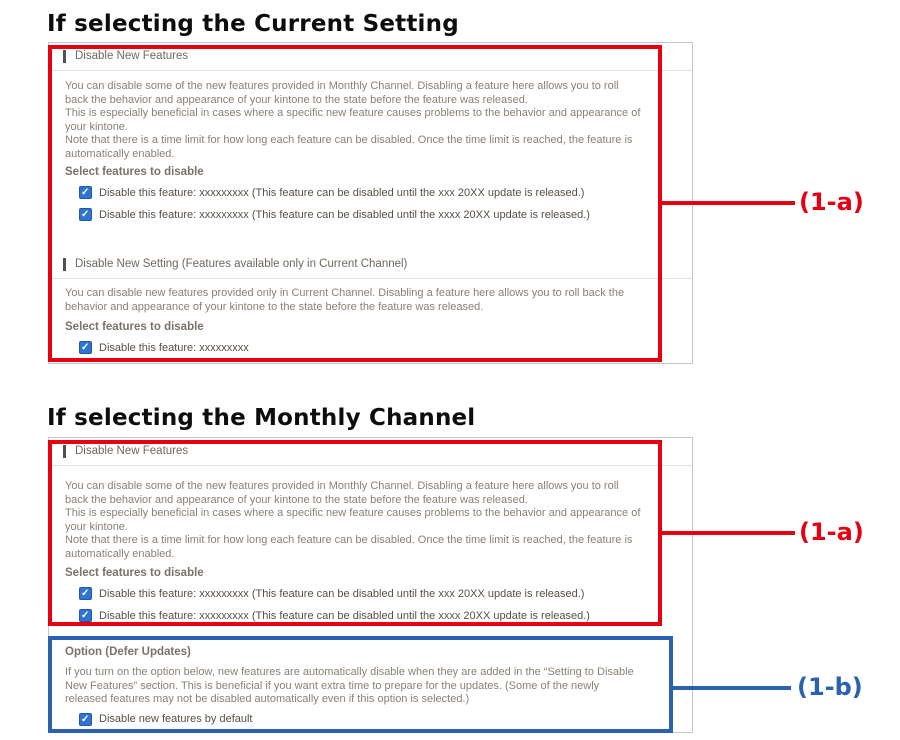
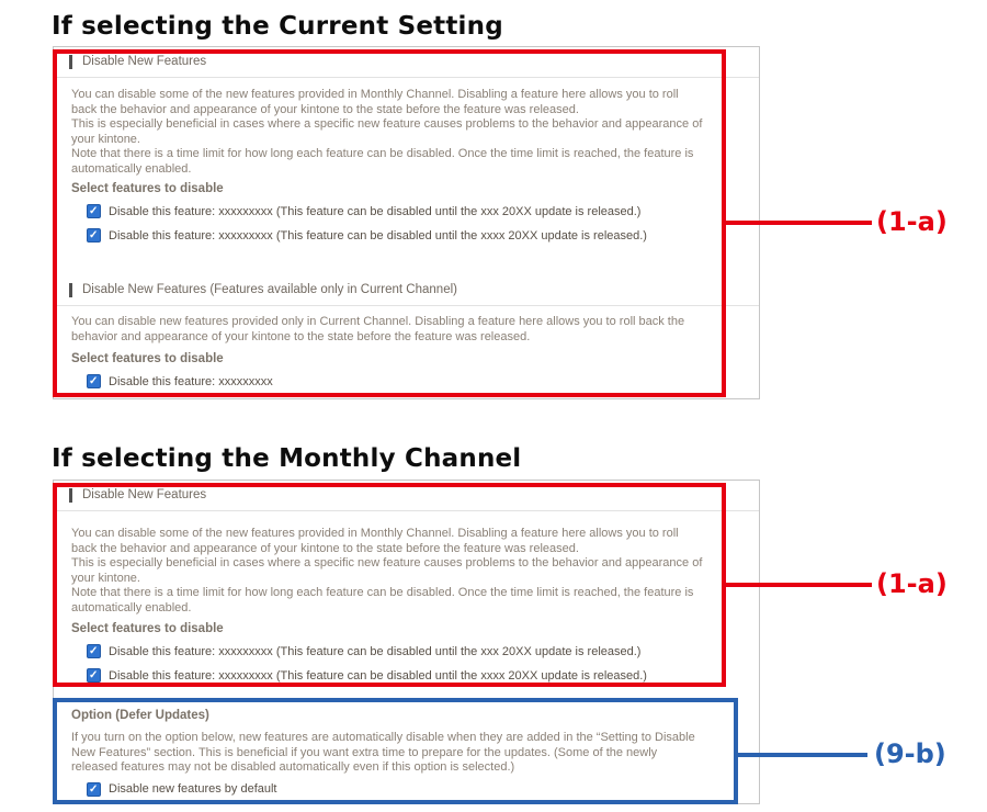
  If selecting the Current Setting
  Disable New Features
  You can disable some of the new features provided in Monthly Channel. Disabling a feature here allows you to roll back the behavior and appearance of your kintone to the state before the feature was released.
  This is especially beneficial in cases where a specific new feature causes problems to the behavior and appearance of your kintone.
  Note that there is a time limit for how long each feature can be disabled. Once the time limit is reached, the feature is automatically enabled.
  Select features to disable
  Disable this feature: xxxxxxxxx (This feature can be disabled until the xxx 20XX update is released.)
  Disable this feature: xxxxxxxxx (This feature can be disabled until the xxxx 20XX update is released.)
- Disable New Setting (Features available only in Current Channel)
+ Disable New Features (Features available only in Current Channel)
  You can disable new features provided only in Current Channel. Disabling a feature here allows you to roll back the behavior and appearance of your kintone to the state before the feature was released.
  Select features to disable
  Disable this feature: xxxxxxxxx
  If selecting the Monthly Channel
  Disable New Features
  You can disable some of the new features provided in Monthly Channel. Disabling a feature here allows you to roll back the behavior and appearance of your kintone to the state before the feature was released.
  This is especially beneficial in cases where a specific new feature causes problems to the behavior and appearance of your kintone.
  Note that there is a time limit for how long each feature can be disabled. Once the time limit is reached, the feature is automatically enabled.
  Select features to disable
  Disable this feature: xxxxxxxxx (This feature can be disabled until the xxx 20XX update is released.)
  Disable this feature: xxxxxxxxx (This feature can be disabled until the xxxx 20XX update is released.)
  Option (Defer Updates)
  If you turn on the option below, new features are automatically disable when they are added in the “Setting to Disable New Features” section. This is beneficial if you want extra time to prepare for the updates. (Some of the newly released features may not be disabled automatically even if this option is selected.)
  Disable new features by default
  (1-a)
  (1-a)
- (1-b)
+ (9-b)
